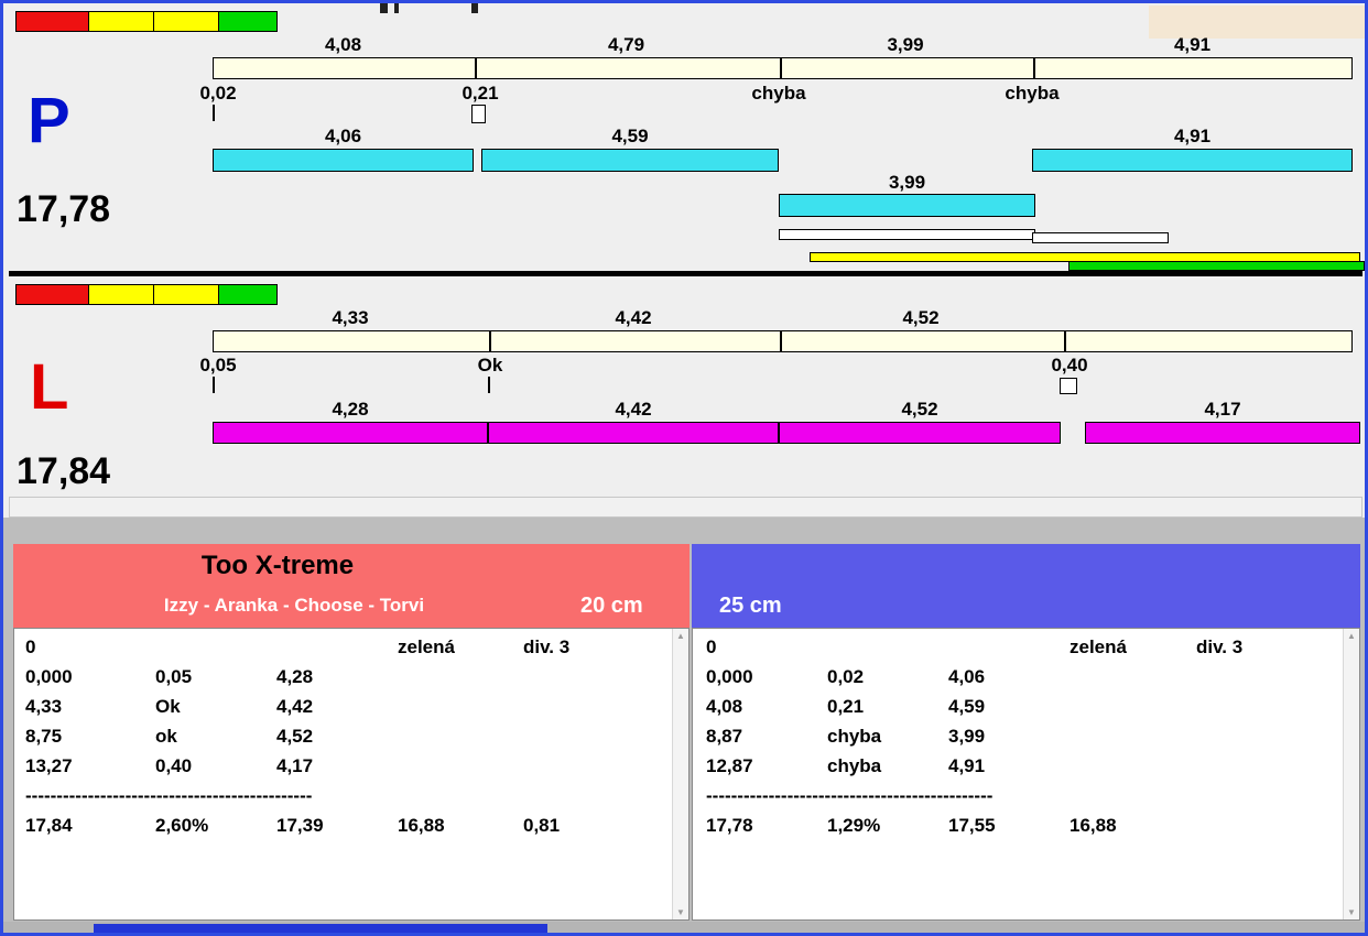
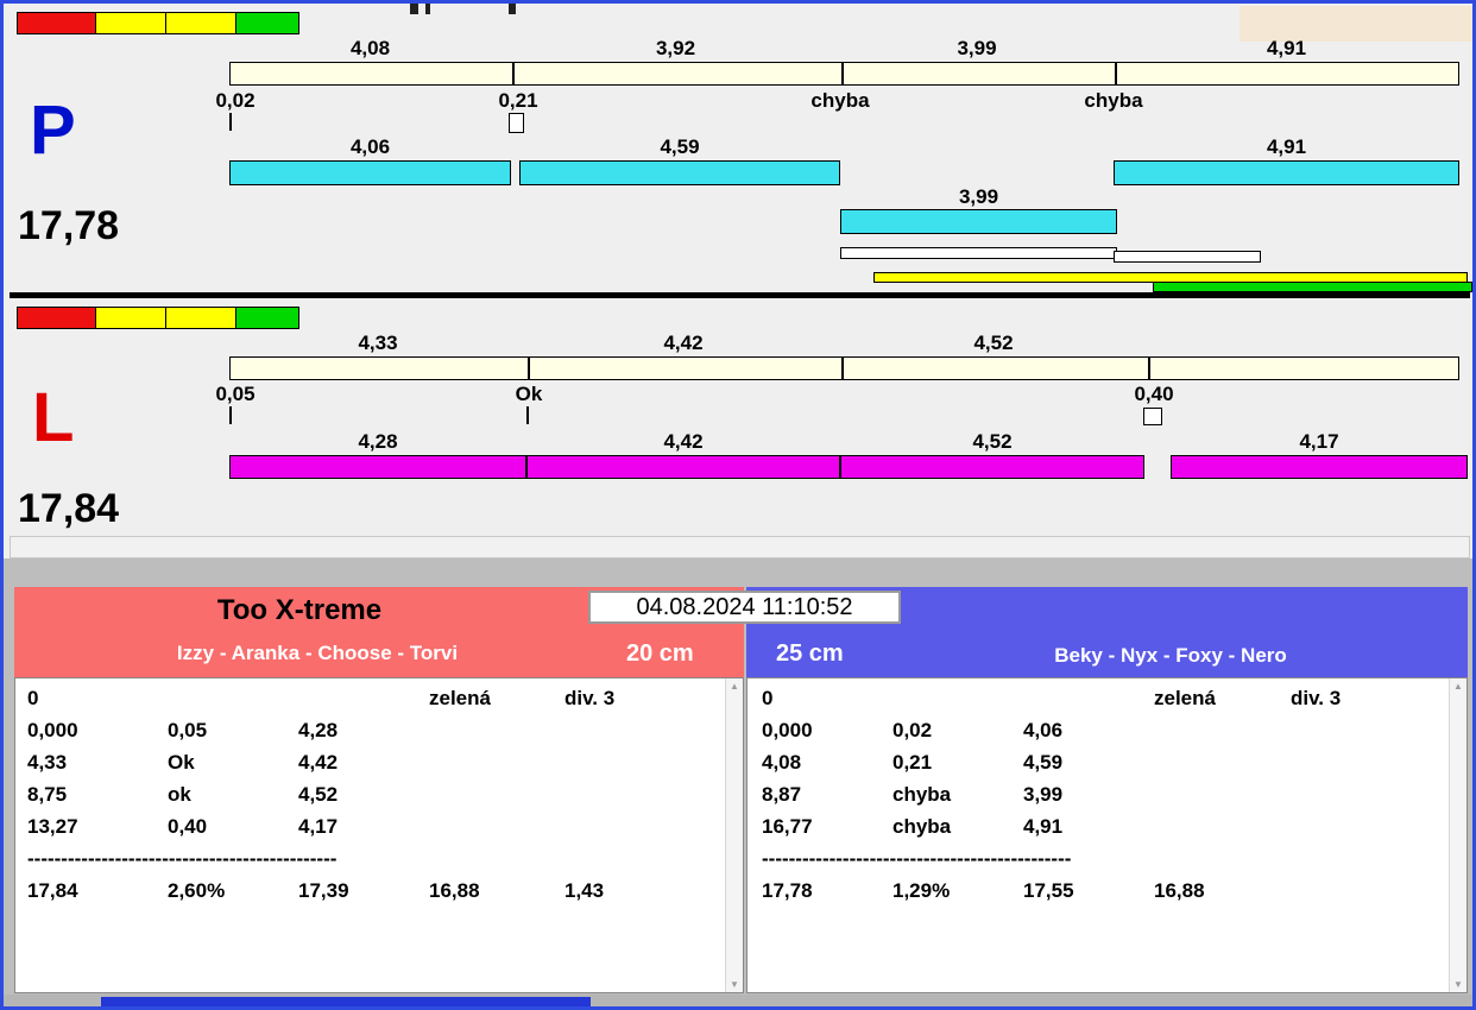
  4,08
- 4,79
+ 3,92
  3,99
  4,91
  0,02
  0,21
  chyba
  chyba
  4,06
  4,59
  4,91
  3,99
  P
  17,78
  4,33
  4,42
  4,52
  0,05
  Ok
  0,40
  4,28
  4,42
  4,52
  4,17
  L
  17,84
  Too X-treme
  Izzy - Aranka - Choose - Torvi
  20 cm
  25 cm
+ Beky - Nyx - Foxy - Nero
+ 04.08.2024 11:10:52
  0
  zelená
  div. 3
  0,000
  0,05
  4,28
  4,33
  Ok
  4,42
  8,75
  ok
  4,52
  13,27
  0,40
  4,17
  ----------------------------------------------
  17,84
  2,60%
  17,39
  16,88
- 0,81
+ 1,43
  ▲
  ▼
  0
  zelená
  div. 3
  0,000
  0,02
  4,06
  4,08
  0,21
  4,59
  8,87
  chyba
  3,99
- 12,87
+ 16,77
  chyba
  4,91
  ----------------------------------------------
  17,78
  1,29%
  17,55
  16,88
  ▲
  ▼
